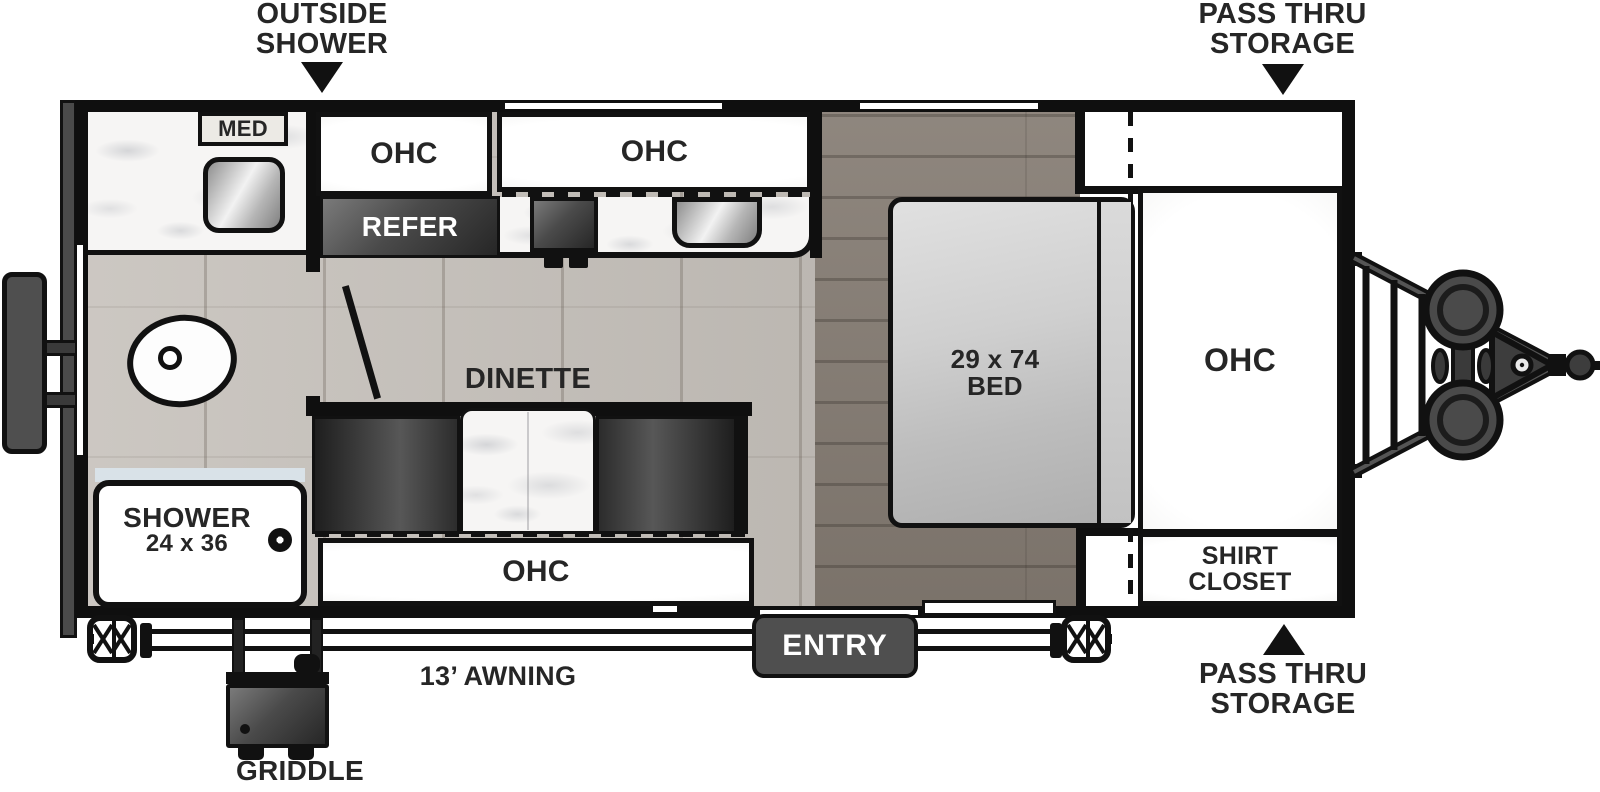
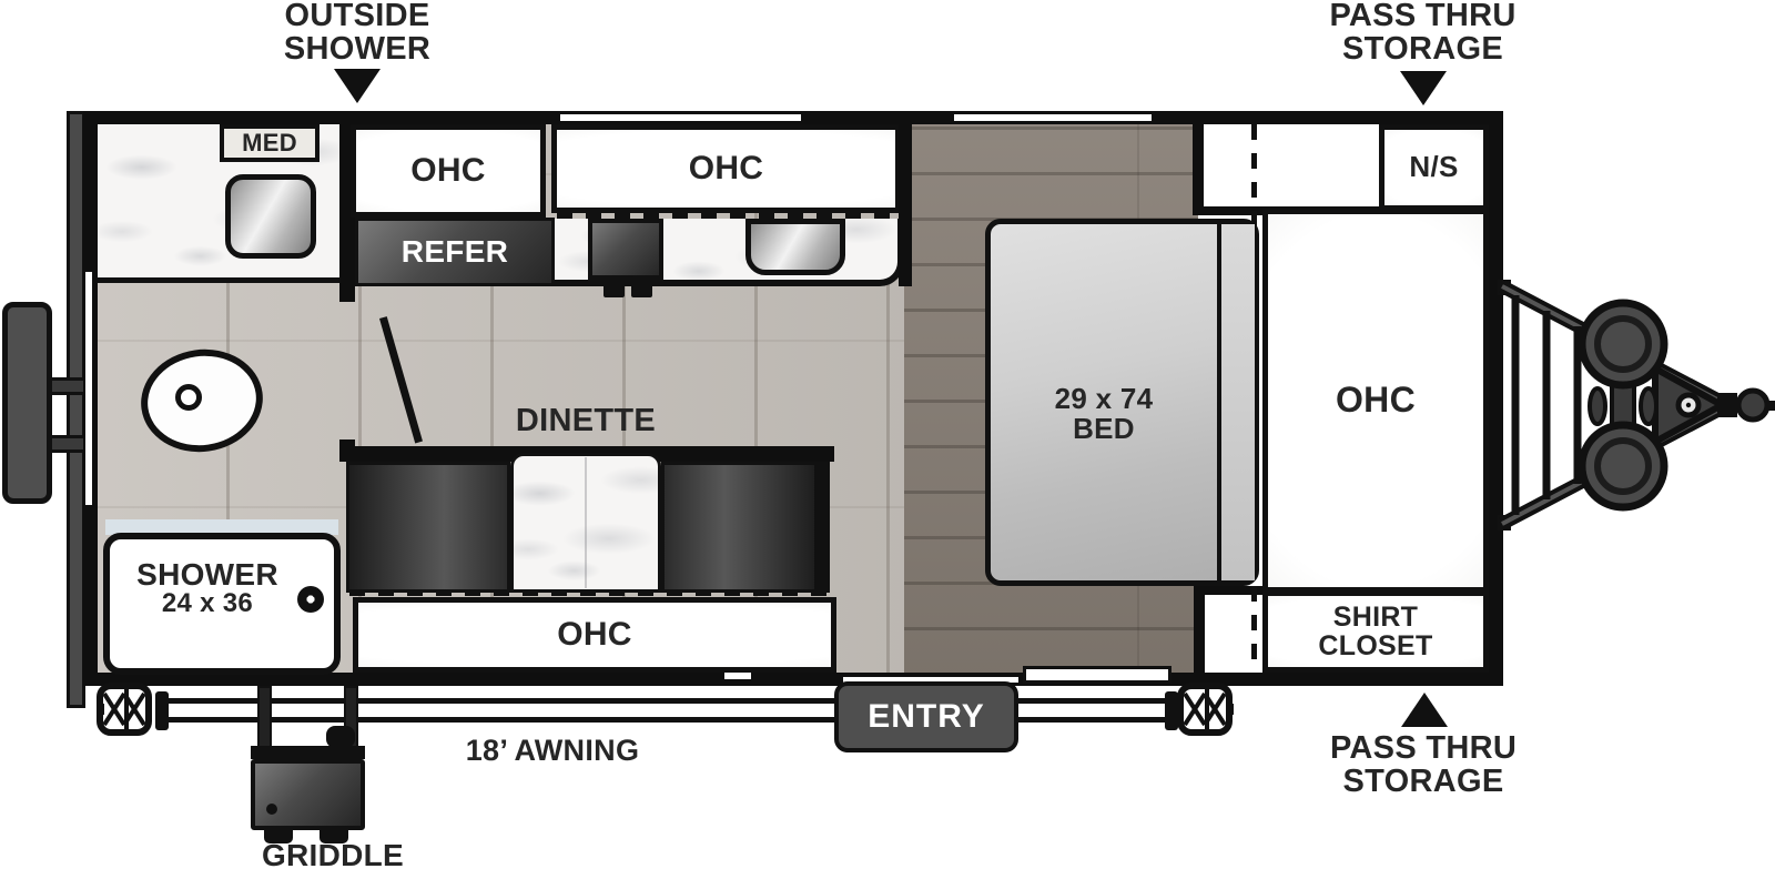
  MED
  SHOWER
  24 x 36
  OHC
  OHC
  REFER
  DINETTE
  OHC
+ N/S
  OHC
  SHIRT
  CLOSET
  29 x 74
  BED
  ENTRY
- 13’ AWNING
+ 18’ AWNING
  GRIDDLE
  OUTSIDE
  SHOWER
  PASS THRU
  STORAGE
  PASS THRU
  STORAGE
